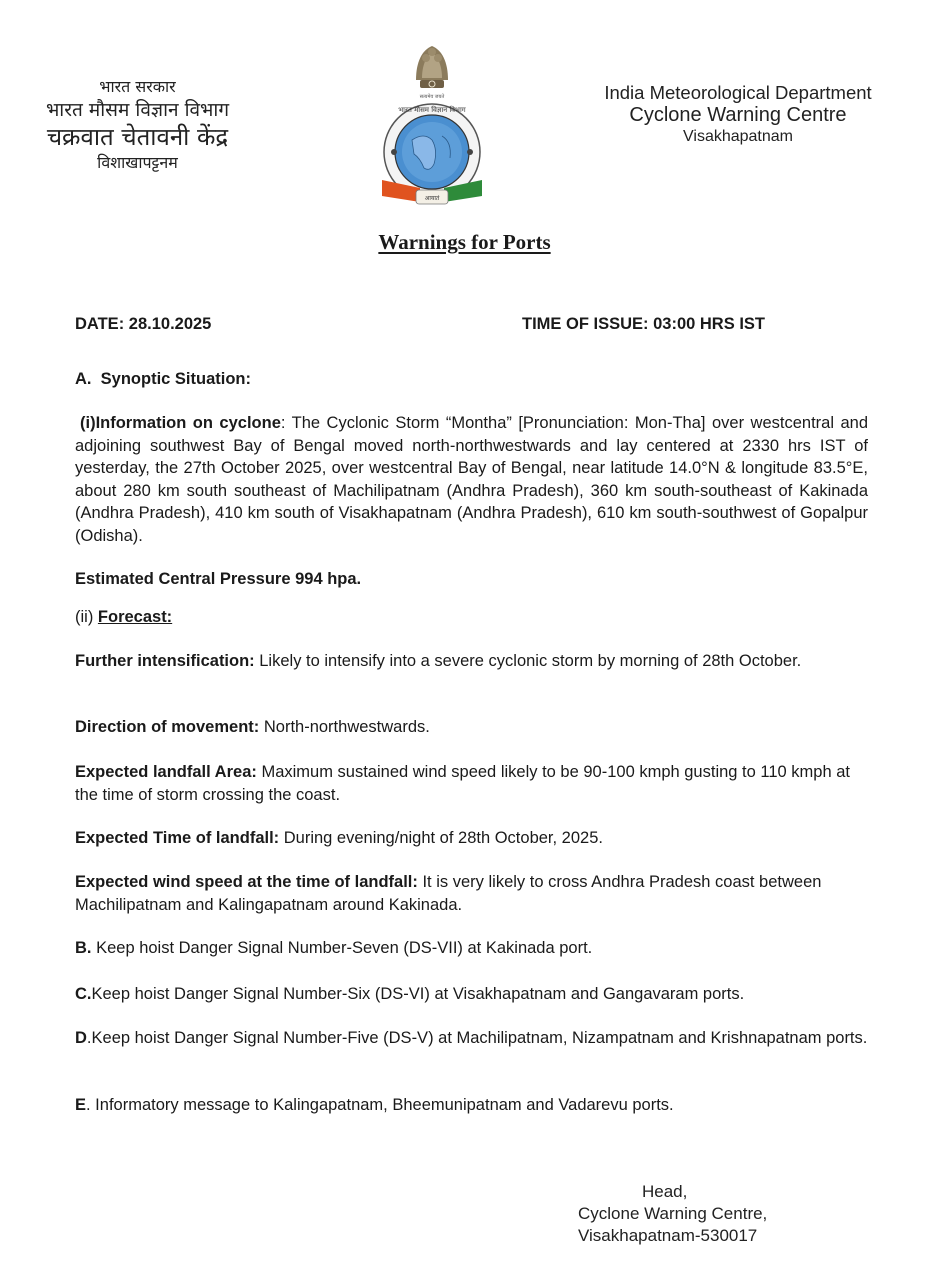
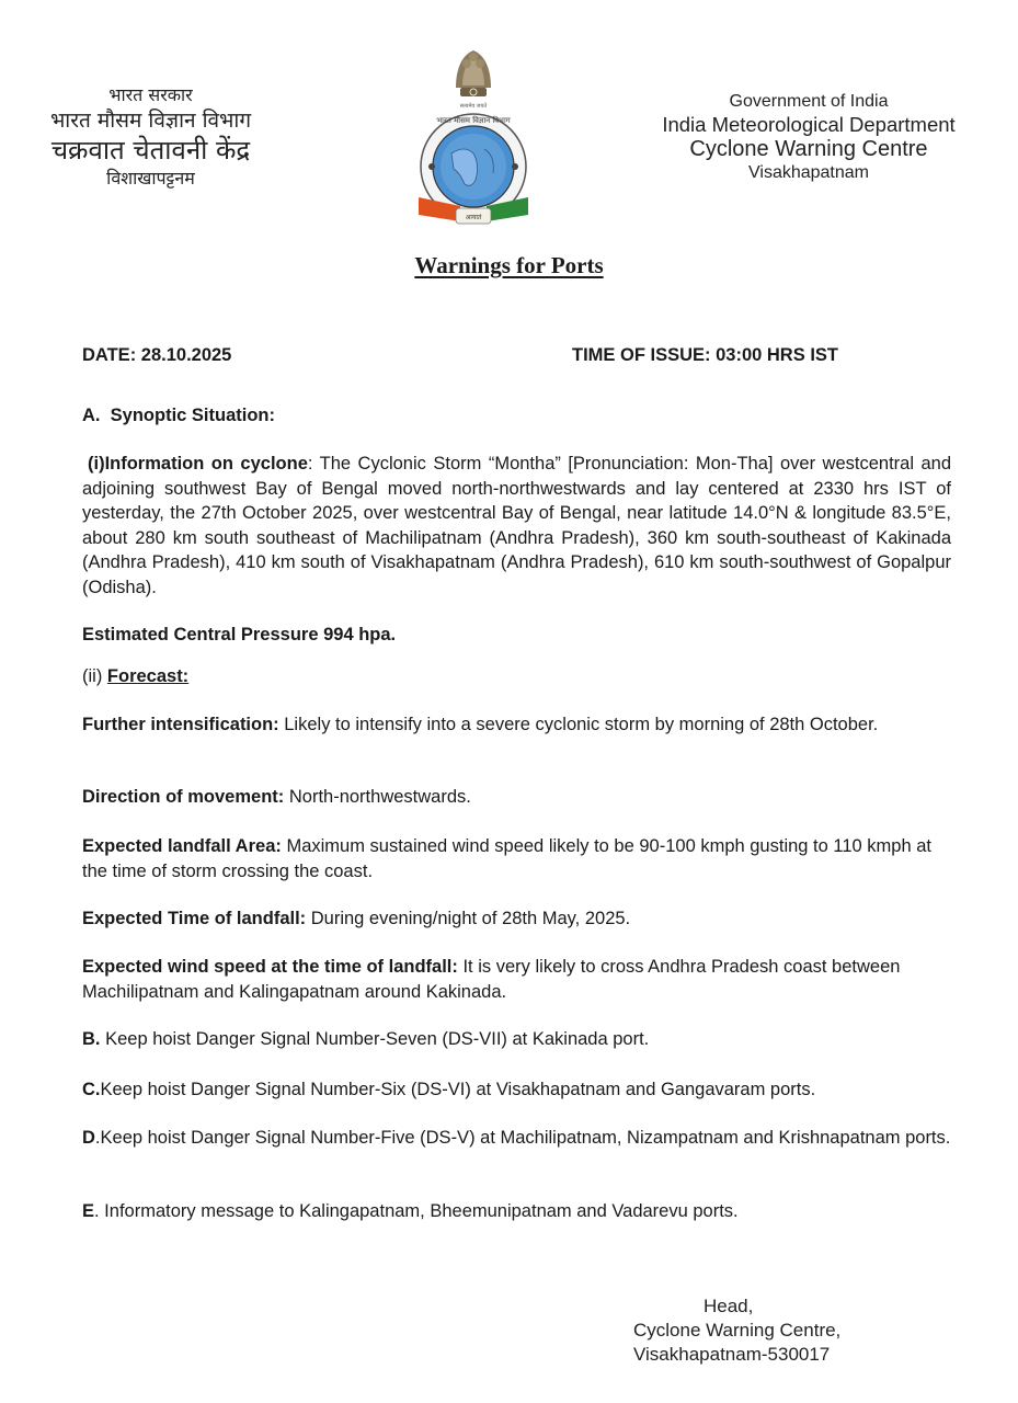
  भारत सरकार
  भारत मौसम विज्ञान विभाग
  चक्रवात चेतावनी केंद्र
  विशाखापट्टनम
  भारत मौसम विज्ञान विभाग
+ Government of India
  India Meteorological Department
  Cyclone Warning Centre
  Visakhapatnam
  Warnings for Ports
  DATE: 28.10.2025
  TIME OF ISSUE: 03:00 HRS IST
  A. Synoptic Situation:
  (i)Information on cyclone: The Cyclonic Storm “Montha” [Pronunciation: Mon-Tha] over westcentral and adjoining southwest Bay of Bengal moved north-northwestwards and lay centered at 2330 hrs IST of yesterday, the 27th October 2025, over westcentral Bay of Bengal, near latitude 14.0°N & longitude 83.5°E, about 280 km south southeast of Machilipatnam (Andhra Pradesh), 360 km south-southeast of Kakinada (Andhra Pradesh), 410 km south of Visakhapatnam (Andhra Pradesh), 610 km south-southwest of Gopalpur (Odisha).
  Estimated Central Pressure 994 hpa.
  (ii) Forecast:
  Further intensification: Likely to intensify into a severe cyclonic storm by morning of 28th October.
  Direction of movement: North-northwestwards.
  Expected landfall Area: Maximum sustained wind speed likely to be 90-100 kmph gusting to 110 kmph at the time of storm crossing the coast.
- Expected Time of landfall: During evening/night of 28th October, 2025.
+ Expected Time of landfall: During evening/night of 28th May, 2025.
  Expected wind speed at the time of landfall: It is very likely to cross Andhra Pradesh coast between Machilipatnam and Kalingapatnam around Kakinada.
  B. Keep hoist Danger Signal Number-Seven (DS-VII) at Kakinada port.
  C.Keep hoist Danger Signal Number-Six (DS-VI) at Visakhapatnam and Gangavaram ports.
  D.Keep hoist Danger Signal Number-Five (DS-V) at Machilipatnam, Nizampatnam and Krishnapatnam ports.
  E. Informatory message to Kalingapatnam, Bheemunipatnam and Vadarevu ports.
  Head,
  Cyclone Warning Centre,
  Visakhapatnam-530017
